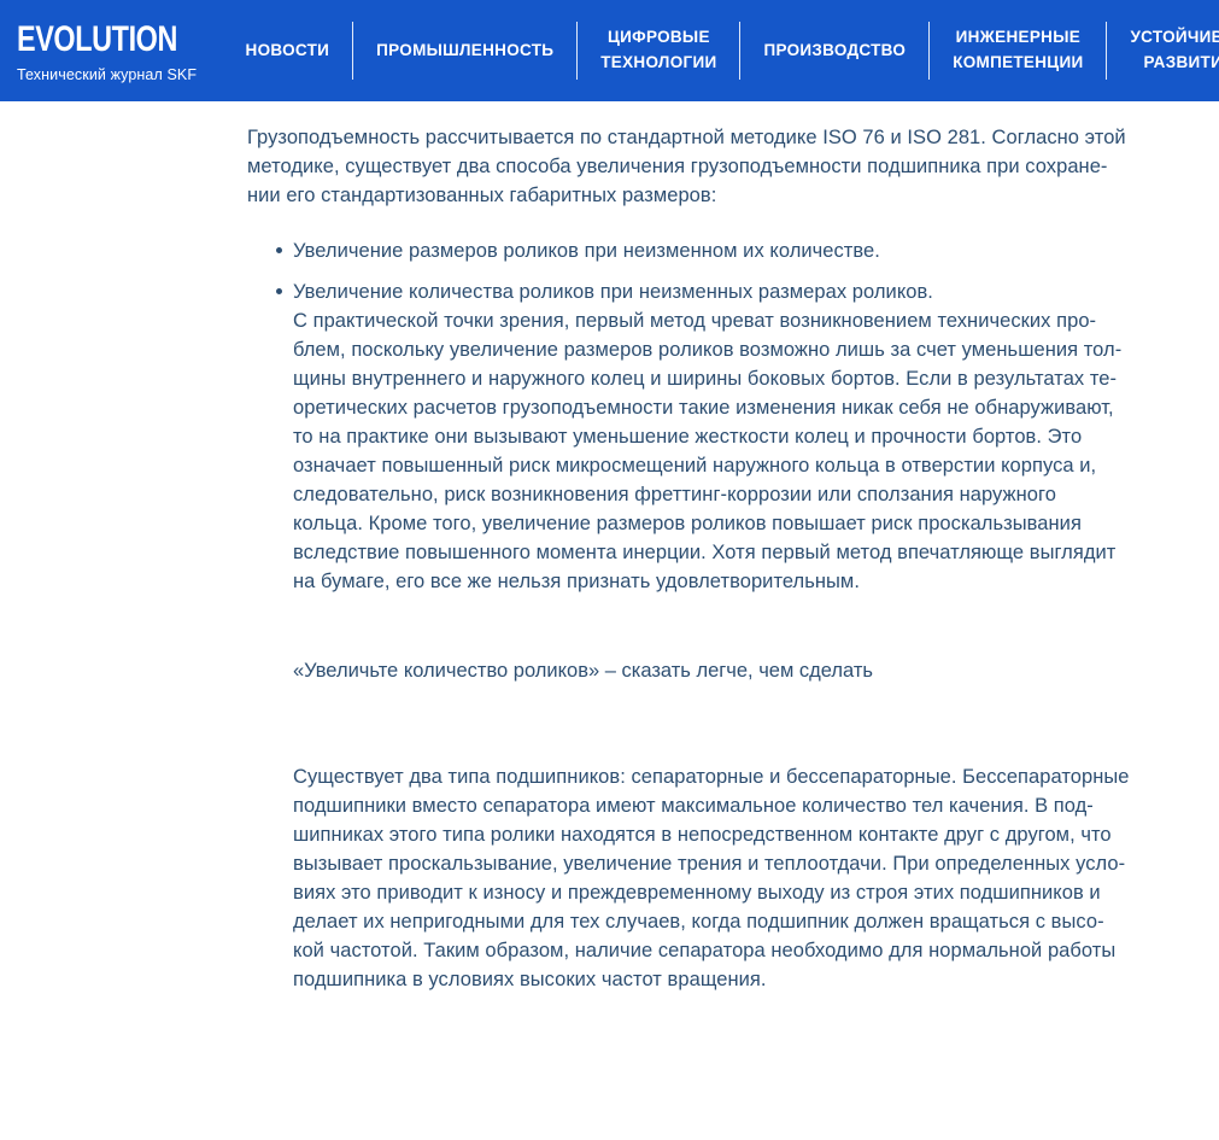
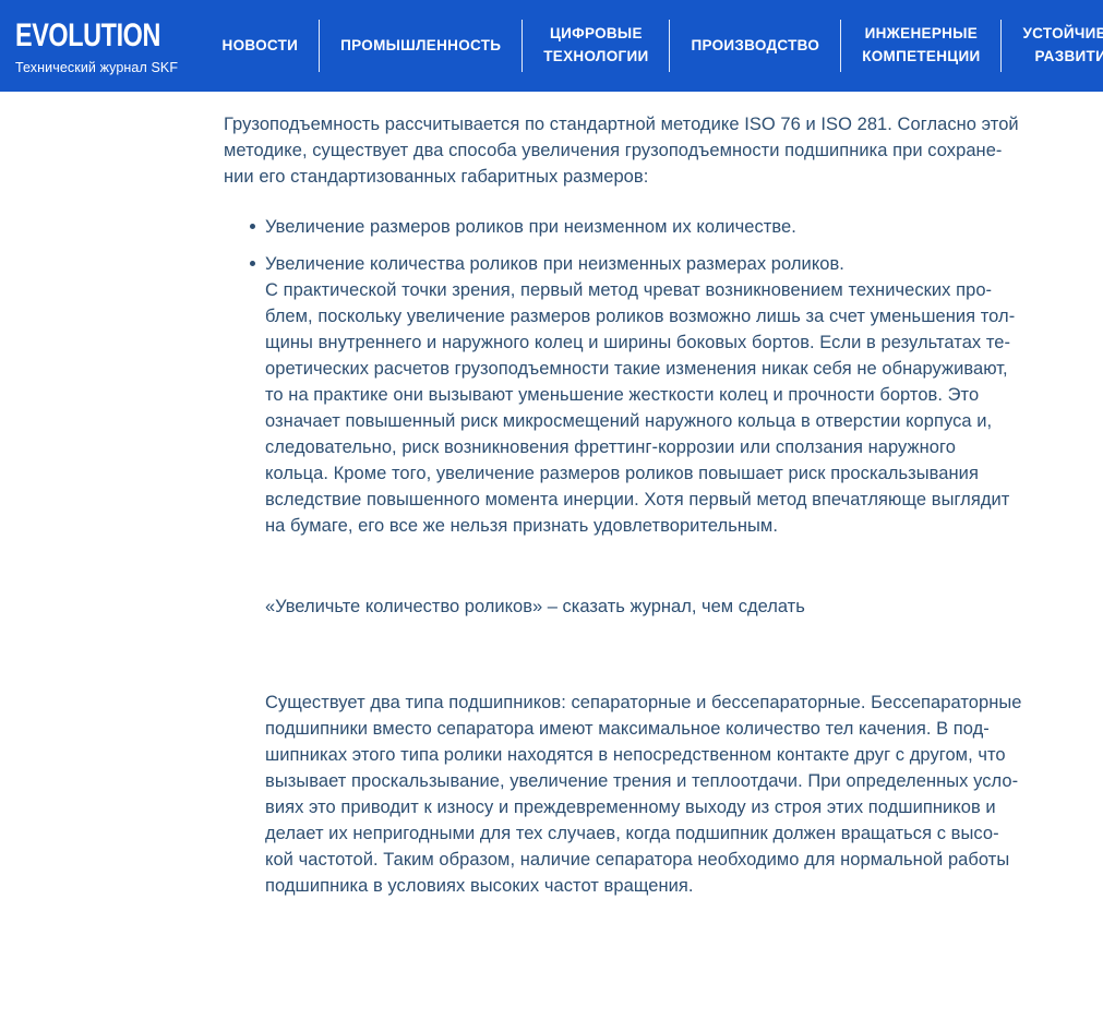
  EVOLUTION
  Технический журнал SKF
  НОВОСТИ
  ПРОМЫШЛЕННОСТЬ
  ЦИФРОВЫЕ
  ТЕХНОЛОГИИ
  ПРОИЗВОДСТВО
  ИНЖЕНЕРНЫЕ
  КОМПЕТЕНЦИИ
  УСТОЙЧИВ
  РАЗВИТИ
  Грузоподъемность рассчитывается по стандартной методике ISO 76 и ISO 281. Согласно этой
  методике, существует два способа увеличения грузоподъемности подшипника при сохране-
  нии его стандартизованных габаритных размеров:
  Увеличение размеров роликов при неизменном их количестве.
  Увеличение количества роликов при неизменных размерах роликов.
  С практической точки зрения, первый метод чреват возникновением технических про-
  блем, поскольку увеличение размеров роликов возможно лишь за счет уменьшения тол-
  щины внутреннего и наружного колец и ширины боковых бортов. Если в результатах те-
  оретических расчетов грузоподъемности такие изменения никак себя не обнаруживают,
  то на практике они вызывают уменьшение жесткости колец и прочности бортов. Это
  означает повышенный риск микросмещений наружного кольца в отверстии корпуса и,
  следовательно, риск возникновения фреттинг-коррозии или сползания наружного
  кольца. Кроме того, увеличение размеров роликов повышает риск проскальзывания
  вследствие повышенного момента инерции. Хотя первый метод впечатляюще выглядит
  на бумаге, его все же нельзя признать удовлетворительным.
- «Увеличьте количество роликов» – сказать легче, чем сделать
+ «Увеличьте количество роликов» – сказать журнал, чем сделать
  Существует два типа подшипников: сепараторные и бессепараторные. Бессепараторные
  подшипники вместо сепаратора имеют максимальное количество тел качения. В под-
  шипниках этого типа ролики находятся в непосредственном контакте друг с другом, что
  вызывает проскальзывание, увеличение трения и теплоотдачи. При определенных усло-
  виях это приводит к износу и преждевременному выходу из строя этих подшипников и
  делает их непригодными для тех случаев, когда подшипник должен вращаться с высо-
  кой частотой. Таким образом, наличие сепаратора необходимо для нормальной работы
  подшипника в условиях высоких частот вращения.
